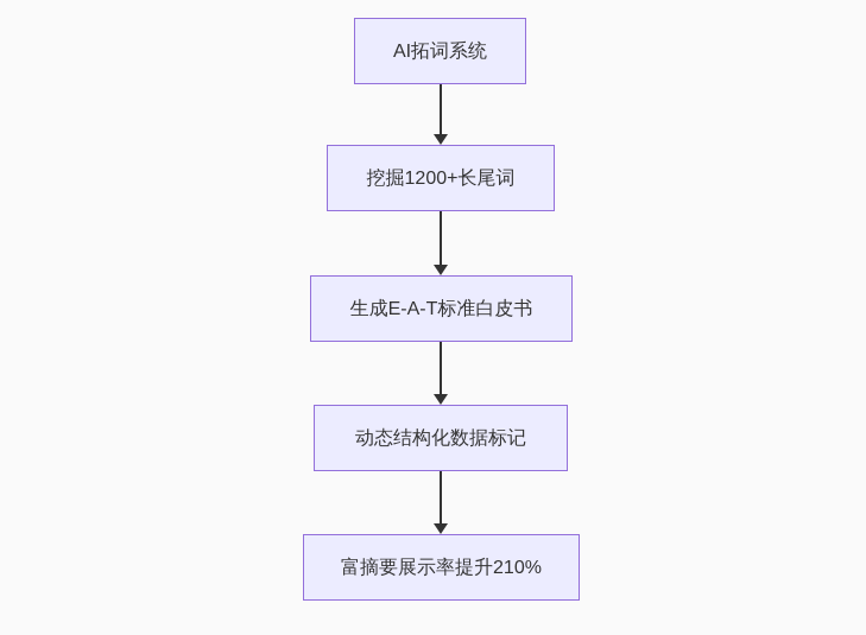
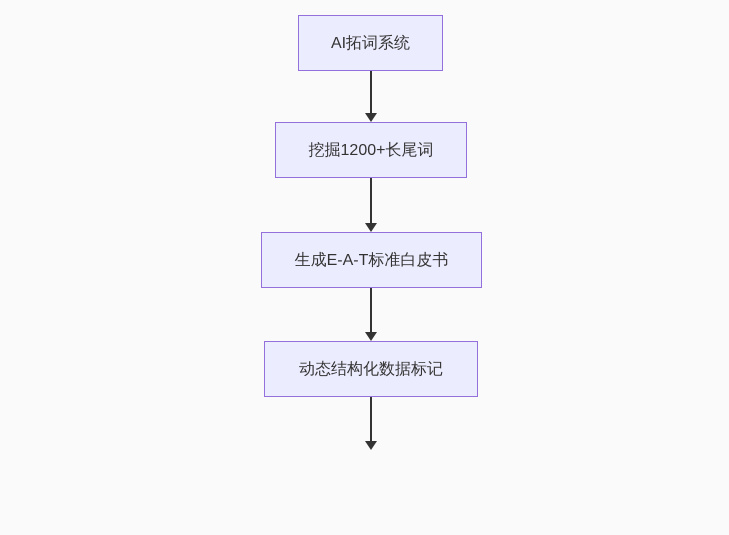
  AI拓词系统
  挖掘1200+长尾词
  生成E-A-T标准白皮书
  动态结构化数据标记
- 富摘要展示率提升210%
